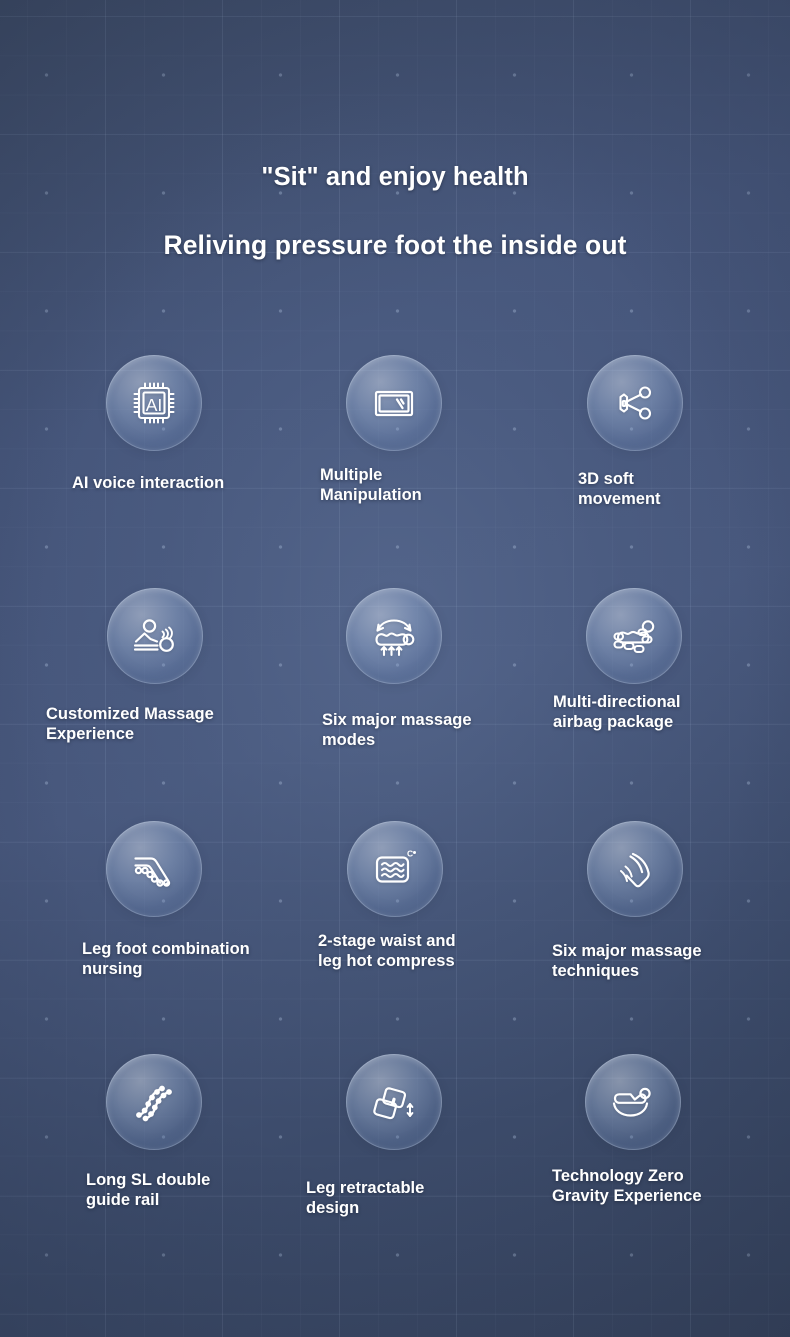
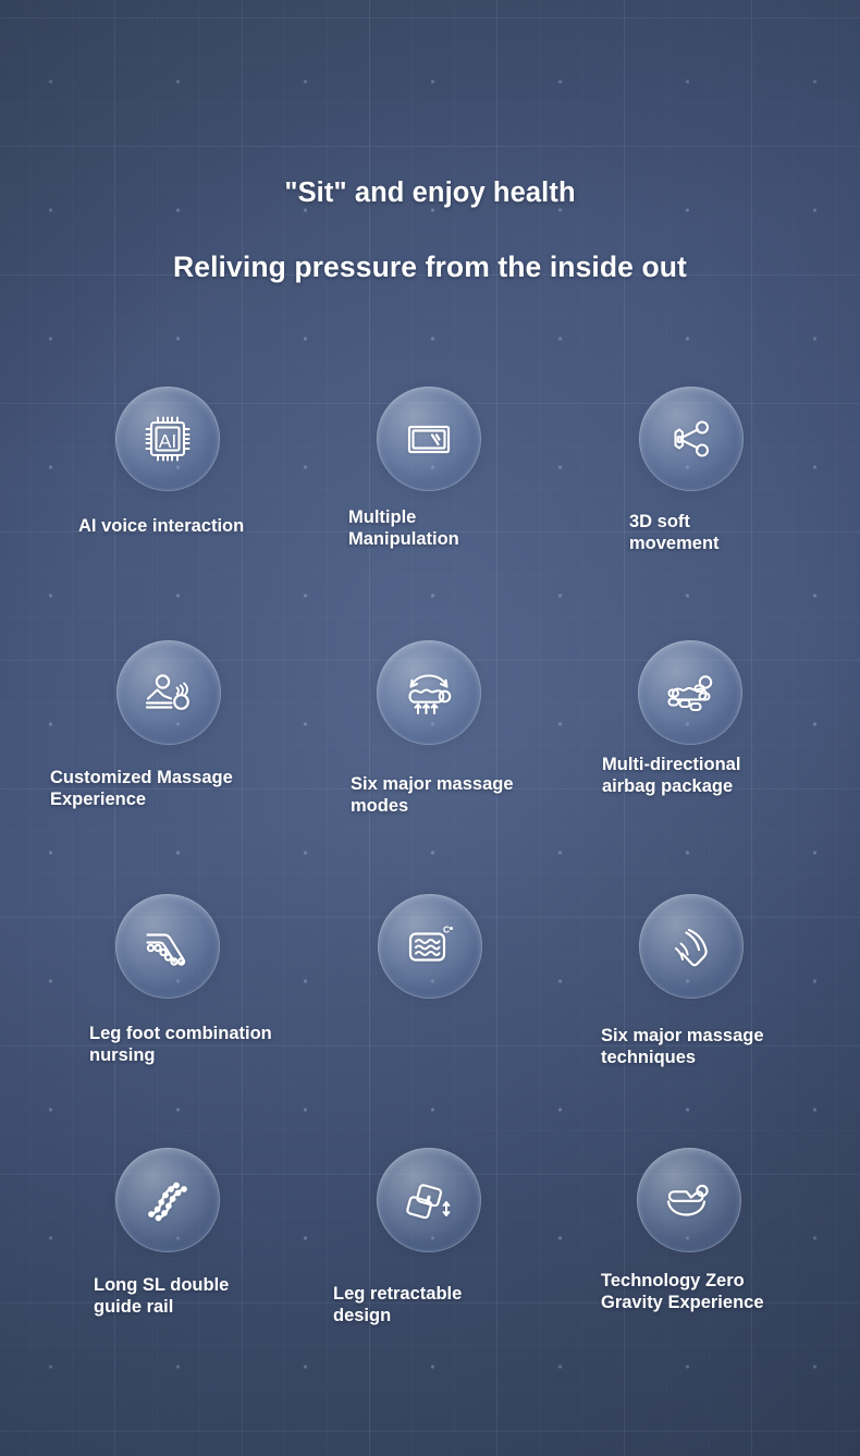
  "Sit" and enjoy health
- Reliving pressure foot the inside out
+ Reliving pressure from the inside out
  AI
  AI voice interaction
  Multiple
  Manipulation
  3D soft
  movement
  Customized Massage
  Experience
  Six major massage
  modes
  Multi-directional
  airbag package
  Leg foot combination
  nursing
  C
- 2-stage waist and
- leg hot compress
  Six major massage
  techniques
  Long SL double
  guide rail
  Leg retractable
  design
  Technology Zero
  Gravity Experience
